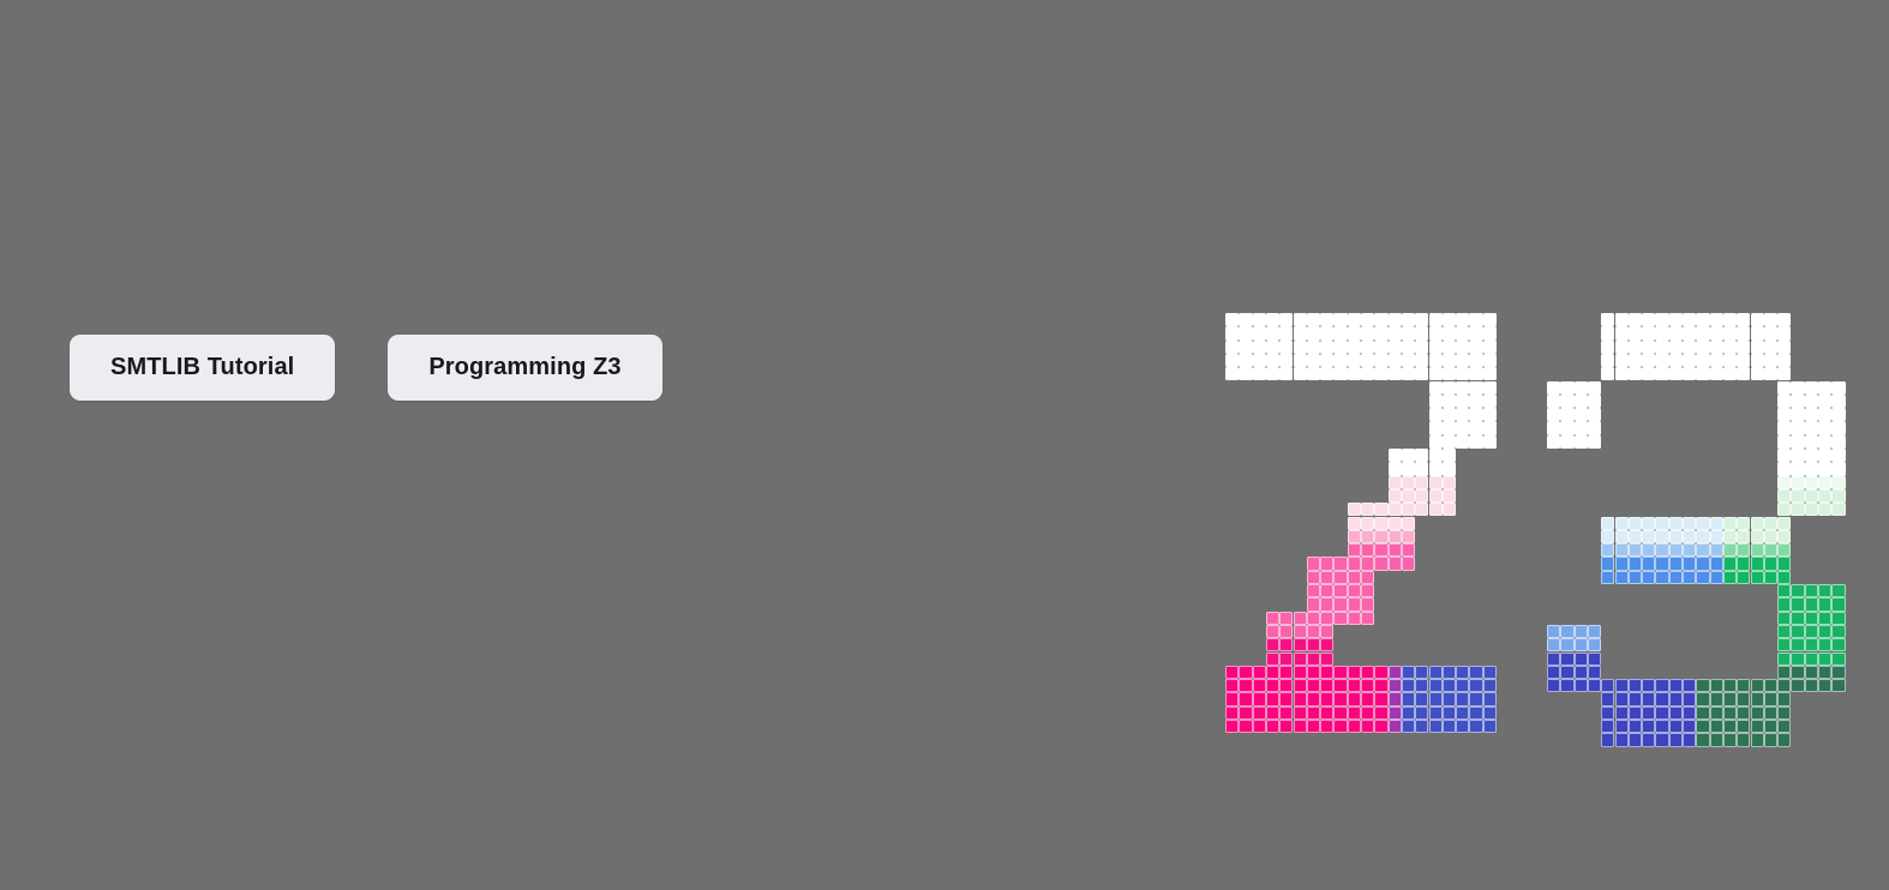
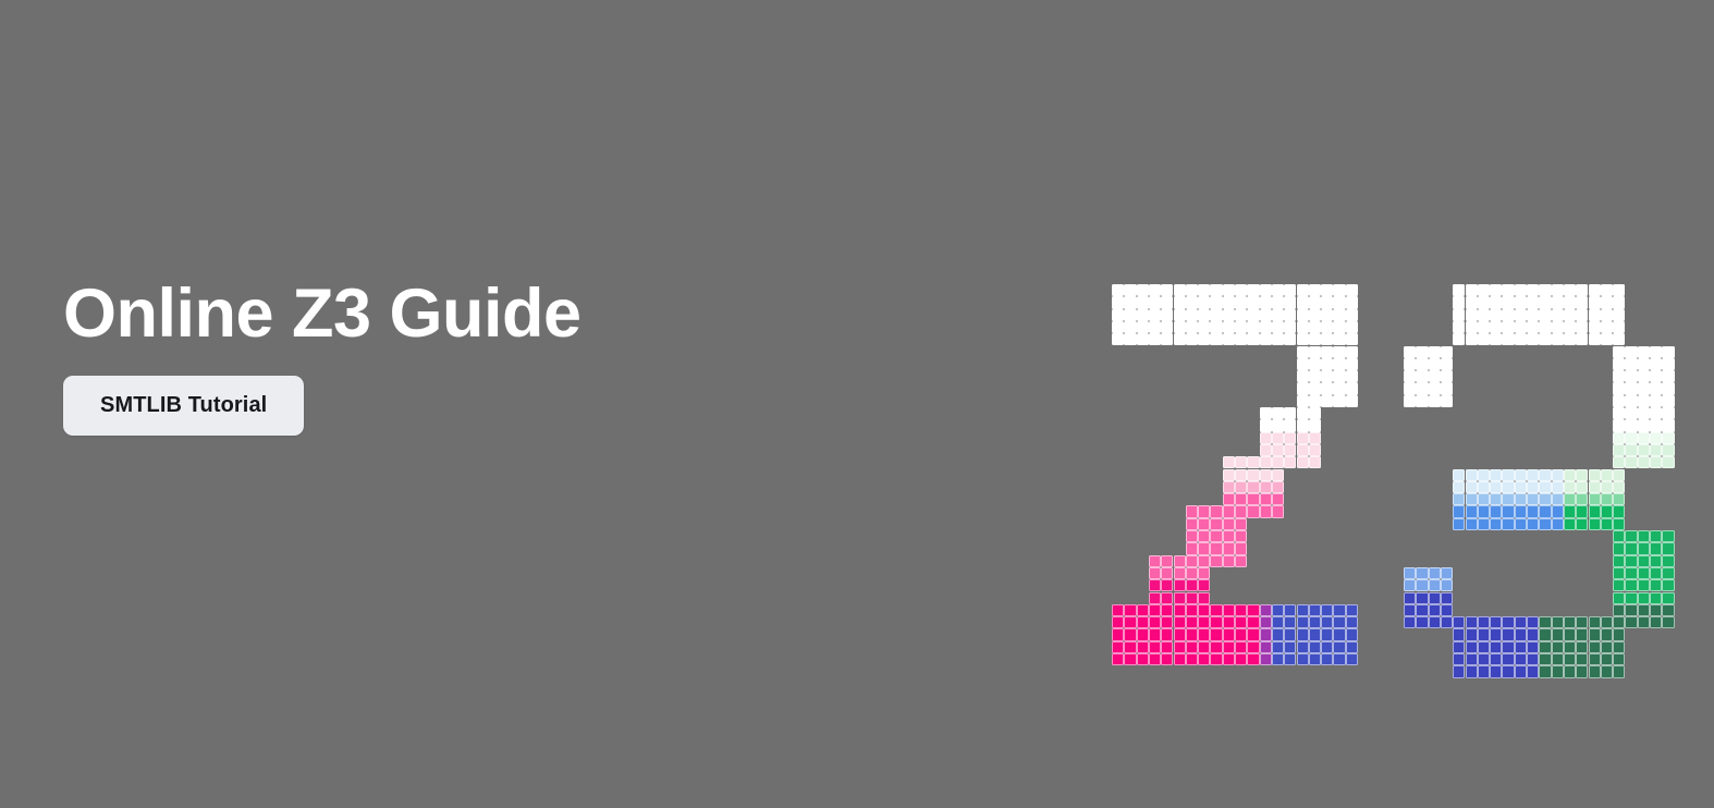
+ Online Z3 Guide
  SMTLIB Tutorial
- Programming Z3
